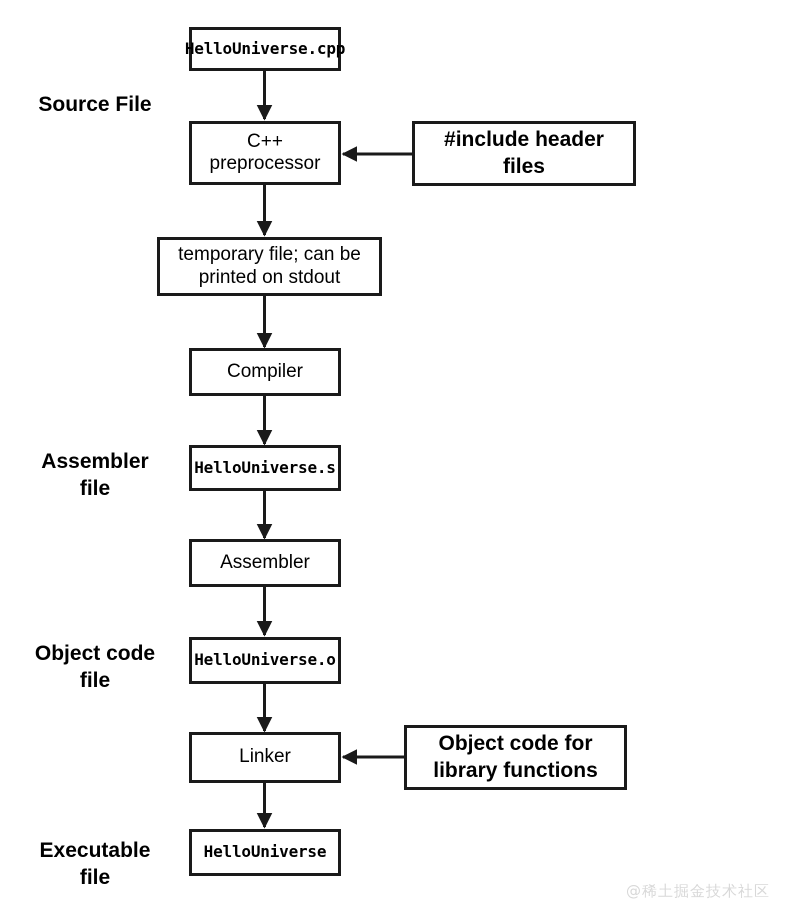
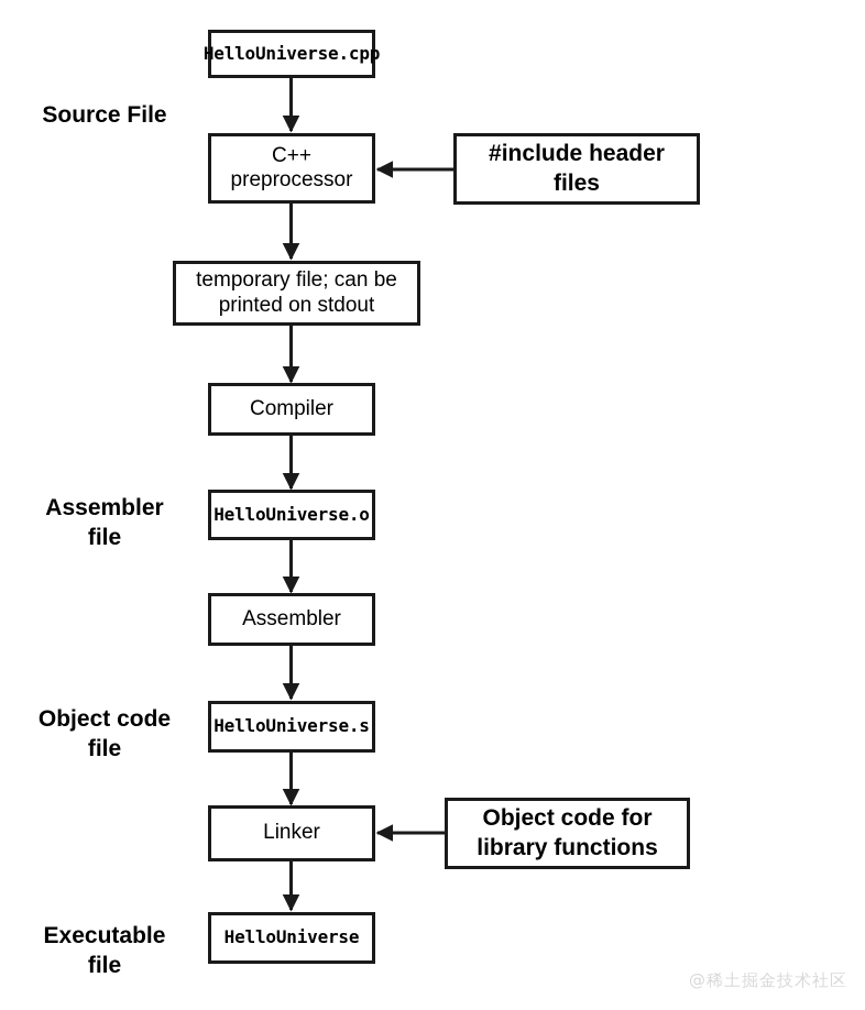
  Source File
  Assembler
  file
  Object code
  file
  Executable
  file
  HelloUniverse.cpp
  C++
  preprocessor
  #include header
  files
  temporary file; can be
  printed on stdout
  Compiler
- HelloUniverse.s
+ HelloUniverse.o
  Assembler
- HelloUniverse.o
+ HelloUniverse.s
  Linker
  Object code for
  library functions
  HelloUniverse
  @稀土掘金技术社区
